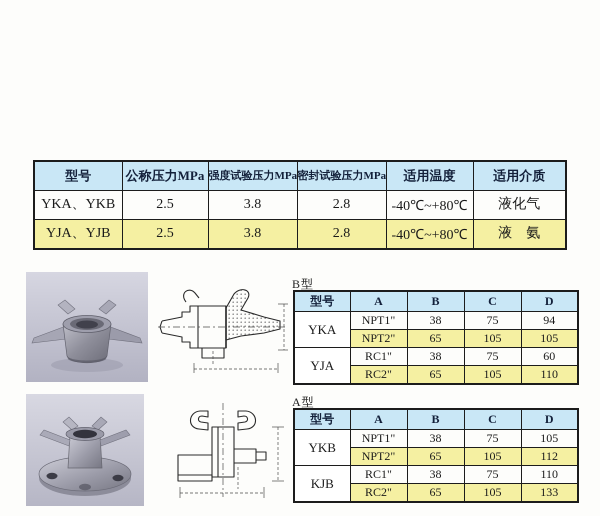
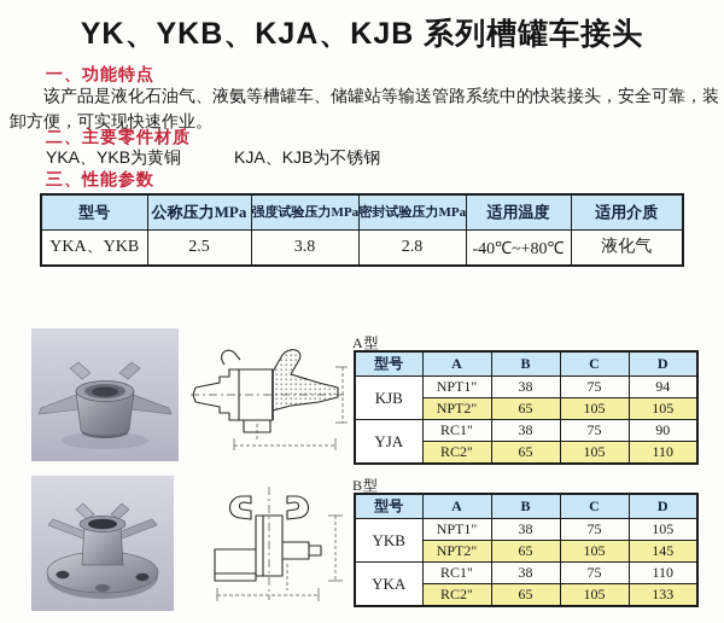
+ YK、YKB、KJA、KJB 系列槽罐车接头
+ 一、功能特点
+ 该产品是液化石油气、液氨等槽罐车、储罐站等输送管路系统中的快装接头，安全可靠，装卸方便，可实现快速作业。
+ 二、主要零件材质
+ YKA、YKB为黄铜 KJA、KJB为不锈钢
+ 三、性能参数
  型号	公称压力MPa	强度试验压力MPa	密封试验压力MPa	适用温度	适用介质
  YKA、YKB	2.5	3.8	2.8	-40℃~+80℃	液化气
- YJA、YJB	2.5	3.8	2.8	-40℃~+80℃	液 氨
- B型
+ A型
  型号	A	B	C	D
- YKA	NPT1"	38	75	94
+ KJB	NPT1"	38	75	94
  NPT2"	65	105	105
- YJA	RC1"	38	75	60
+ YJA	RC1"	38	75	90
  RC2"	65	105	110
- A型
+ B型
  型号	A	B	C	D
  YKB	NPT1"	38	75	105
- NPT2"	65	105	112
+ NPT2"	65	105	145
- KJB	RC1"	38	75	110
+ YKA	RC1"	38	75	110
  RC2"	65	105	133
